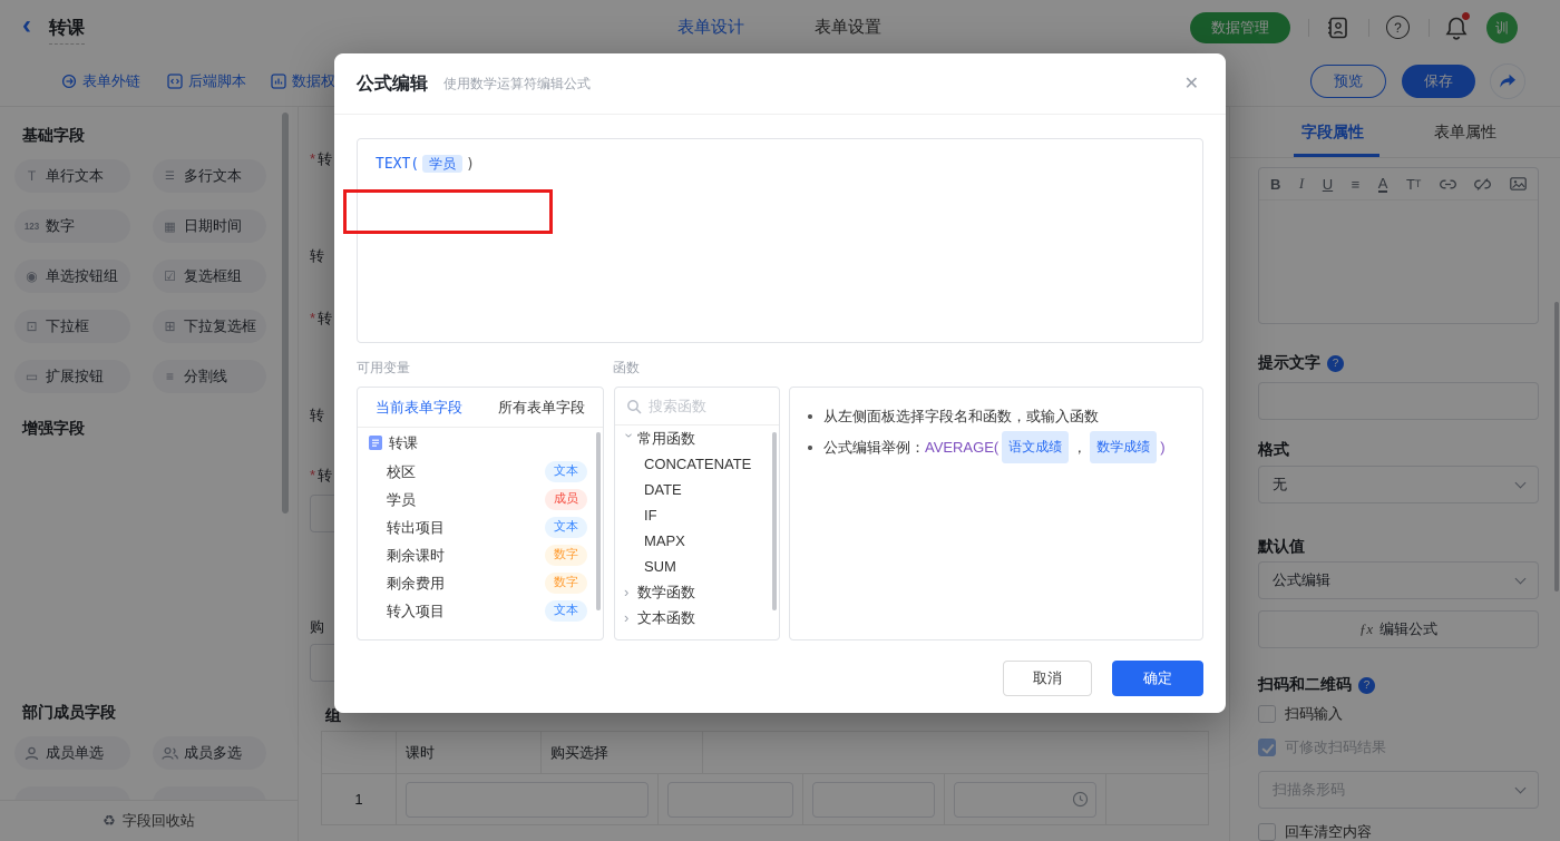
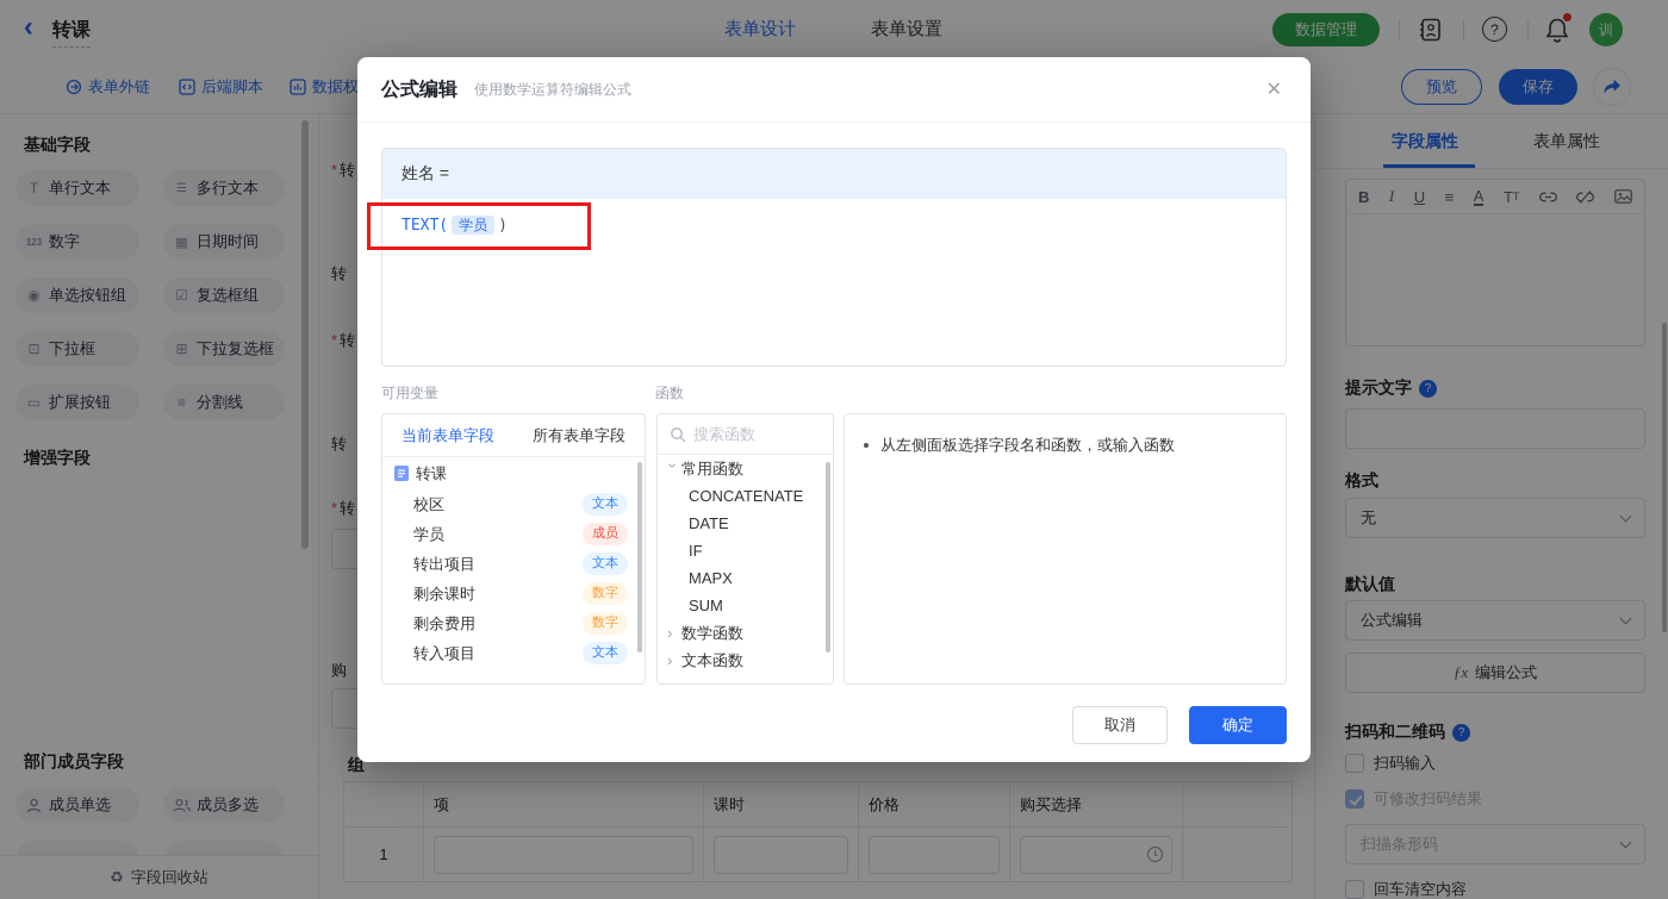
  转课
  表单设计
  表单设置
  数据管理
  训
  表单外链
  后端脚本
  数据权
  预览
  保存
  基础字段
  单行文本
  多行文本
  数字
  日期时间
  单选按钮组
  复选框组
  下拉框
  下拉复选框
  扩展按钮
  分割线
  增强字段
  部门成员字段
  成员单选
  成员多选
  字段回收站
  * 转
  转
  * 转
  转
  * 转
  购
  组
+ 项
  课时
+ 价格
  购买选择
  1
  字段属性
  表单属性
  B
  I
  U
  ≡
  A
  T
  T
  提示文字
  格式
  无
  默认值
  公式编辑
  ƒx
  编辑公式
  扫码和二维码
  扫码输入
  可修改扫码结果
  扫描条形码
  回车清空内容
  公式编辑
  使用数学运算符编辑公式
+ 姓名 =
  TEXT( 学员 )
  可用变量
  函数
  当前表单字段
  所有表单字段
  转课
  校区
  文本
  学员
  成员
  转出项目
  文本
  剩余课时
  数字
  剩余费用
  数字
  转入项目
  文本
  搜索函数
  常用函数
  CONCATENATE
  DATE
  IF
  MAPX
  SUM
  数学函数
  文本函数
  从左侧面板选择字段名和函数，或输入函数
- 公式编辑举例：
- AVERAGE(
- 语文成绩
- ，
- 数学成绩
- )
  取消
  确定
